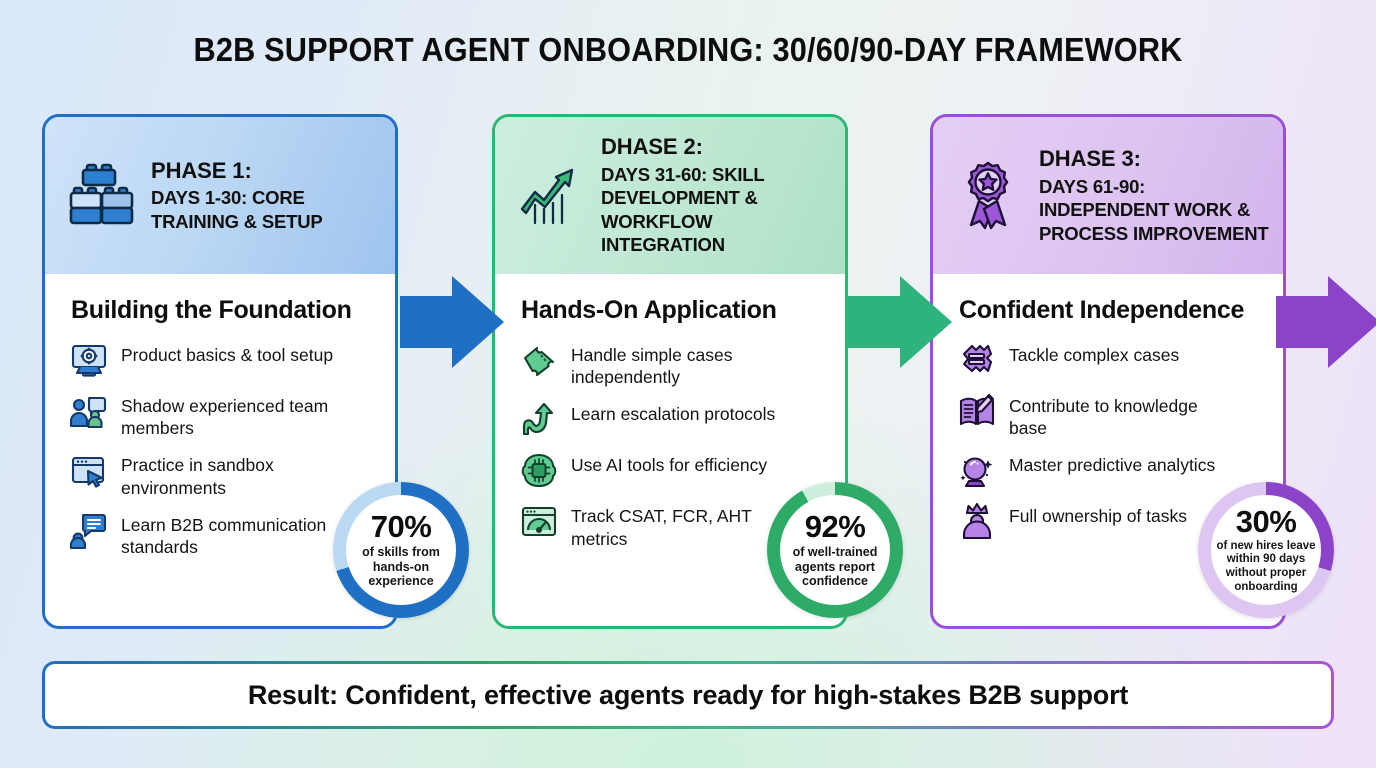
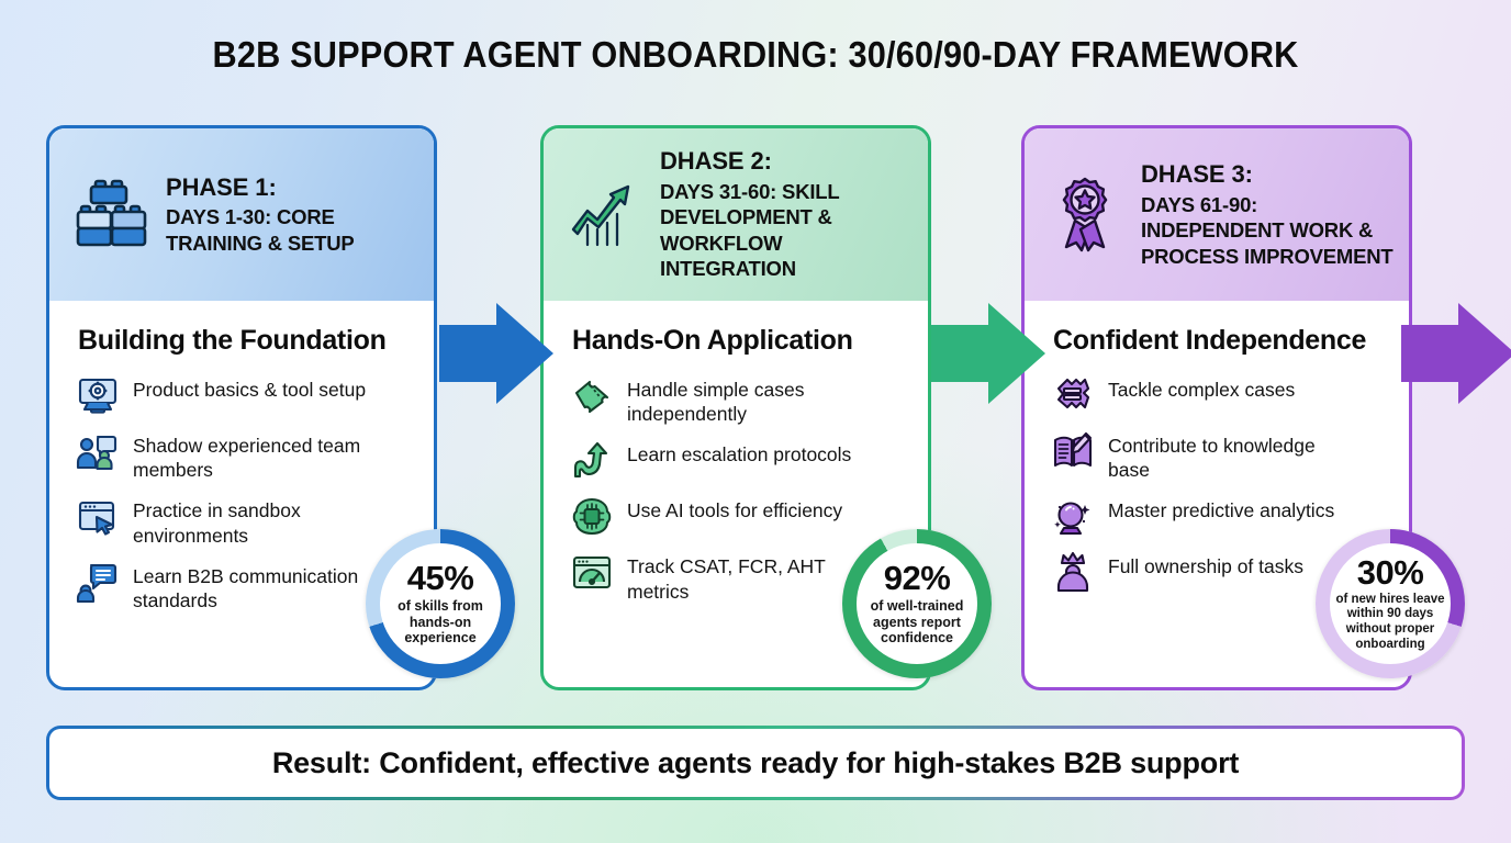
  B2B SUPPORT AGENT ONBOARDING: 30/60/90-DAY FRAMEWORK
  PHASE 1:
  DAYS 1-30: CORE TRAINING & SETUP
  Building the Foundation
  Product basics & tool setup
  Shadow experienced team members
  Practice in sandbox environments
  Learn B2B communication standards
  DHASE 2:
  DAYS 31-60: SKILL DEVELOPMENT & WORKFLOW INTEGRATION
  Hands-On Application
  Handle simple cases independently
  Learn escalation protocols
  Use AI tools for efficiency
  Track CSAT, FCR, AHT metrics
  DHASE 3:
  DAYS 61-90: INDEPENDENT WORK & PROCESS IMPROVEMENT
  Confident Independence
  Tackle complex cases
  Contribute to knowledge base
  Master predictive analytics
  Full ownership of tasks
- 70%
+ 45%
  of skills from hands-on experience
  92%
  of well-trained agents report confidence
  30%
  of new hires leave within 90 days without proper onboarding
  Result: Confident, effective agents ready for high-stakes B2B support
